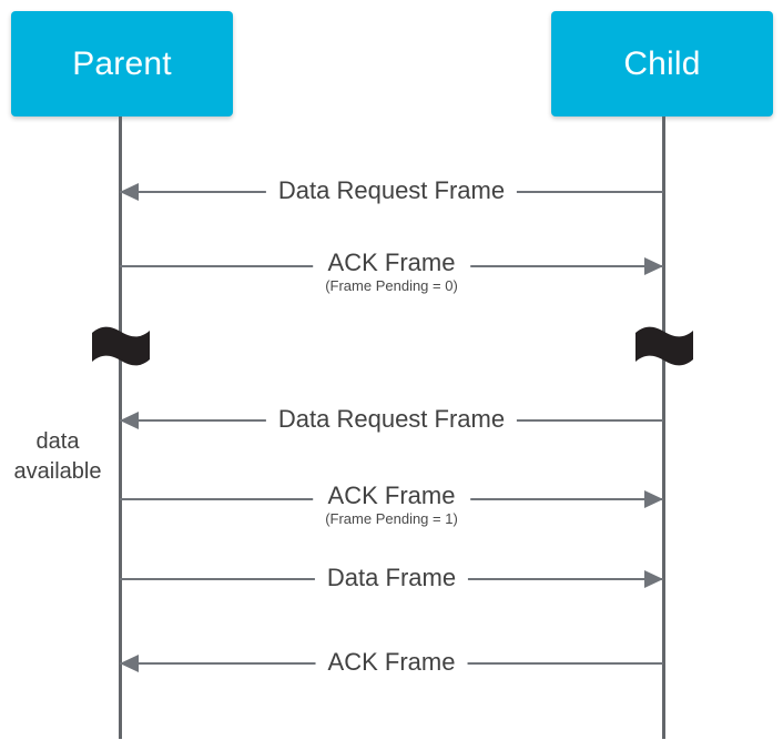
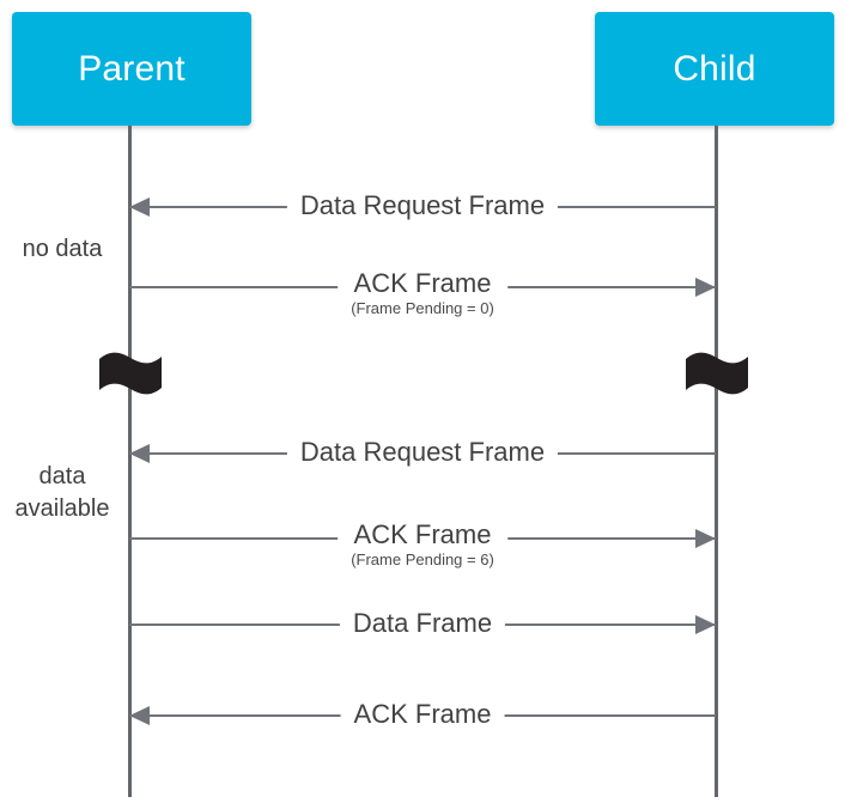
  Parent
  Child
+ no data
  data
  available
  Data Request Frame
  ACK Frame
  (Frame Pending = 0)
  Data Request Frame
  ACK Frame
- (Frame Pending = 1)
+ (Frame Pending = 6)
  Data Frame
  ACK Frame
